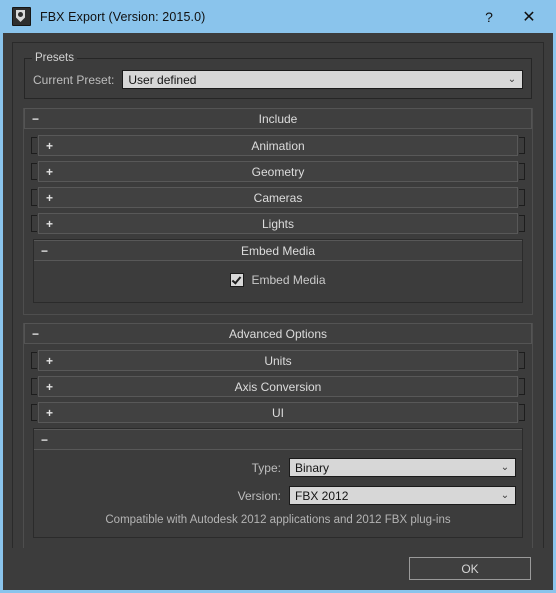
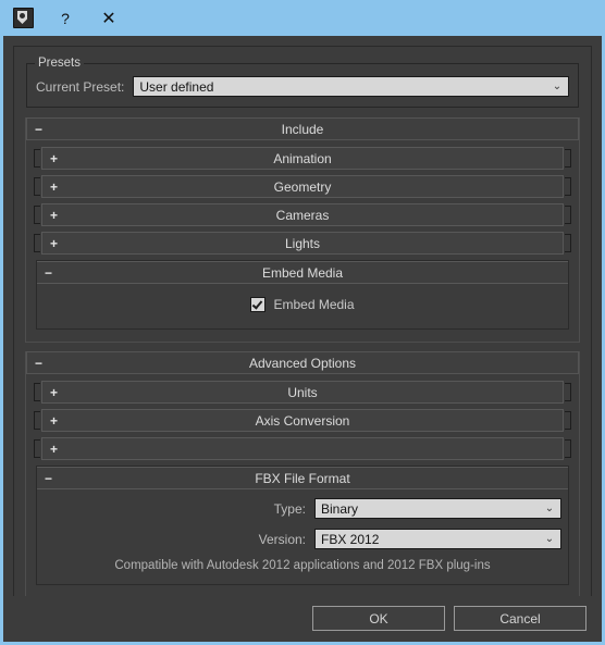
- FBX Export (Version: 2015.0)
  ?
  ✕
  Presets
  Current Preset:
  User defined
  ⌄
  −
  Include
  +
  Animation
  +
  Geometry
  +
  Cameras
  +
  Lights
  −
  Embed Media
  Embed Media
  −
  Advanced Options
  +
  Units
  +
  Axis Conversion
  +
- UI
  −
+ FBX File Format
  Type:
  Binary
  ⌄
  Version:
  FBX 2012
  ⌄
  Compatible with Autodesk 2012 applications and 2012 FBX plug-ins
  OK
+ Cancel
